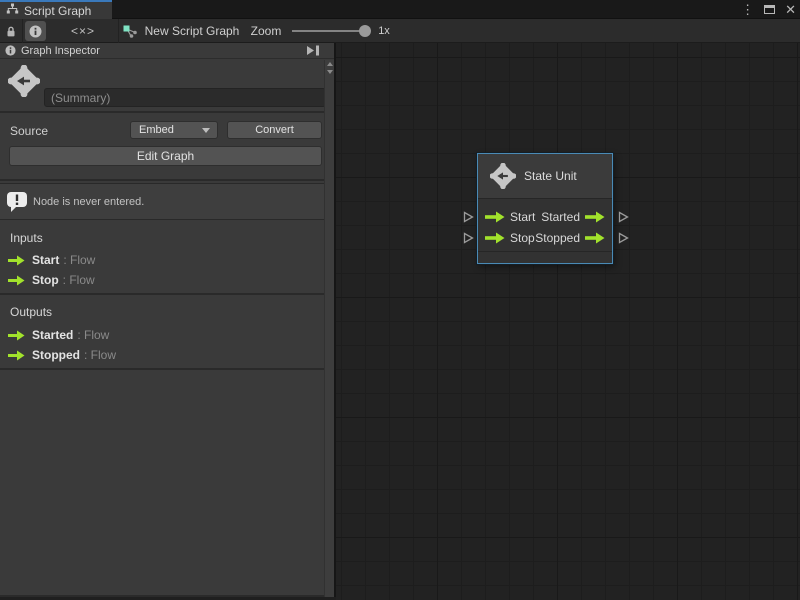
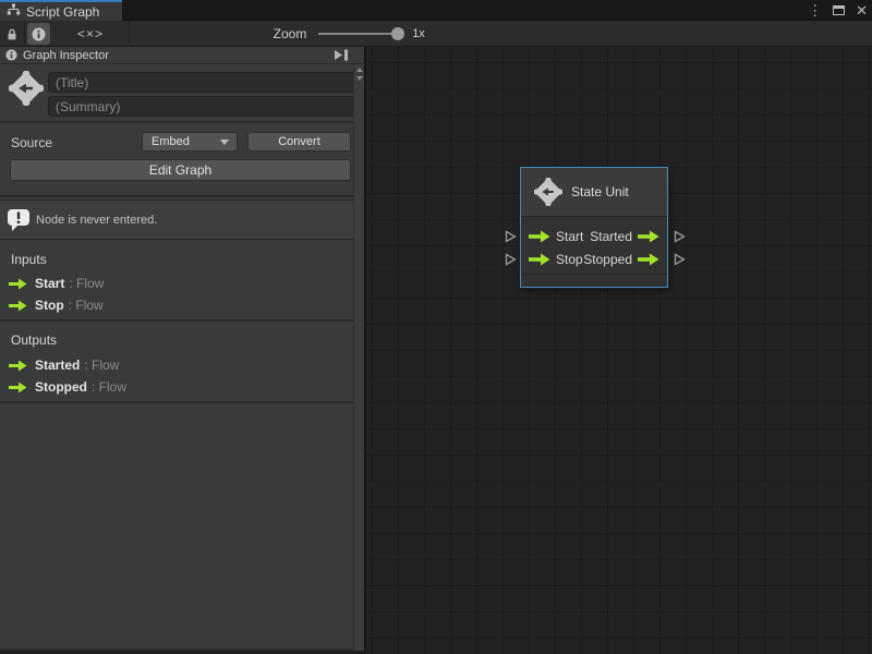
  Script Graph
  ⋮
  ✕
  <×>
- New Script Graph
  Zoom
  1x
  Graph Inspector
+ (Title)
  (Summary)
  Source
  Embed
  Convert
  Edit Graph
  Node is never entered.
  Inputs
  Start
  : Flow
  Stop
  : Flow
  Outputs
  Started
  : Flow
  Stopped
  : Flow
  State Unit
  Start
  Started
  Stop
  Stopped
